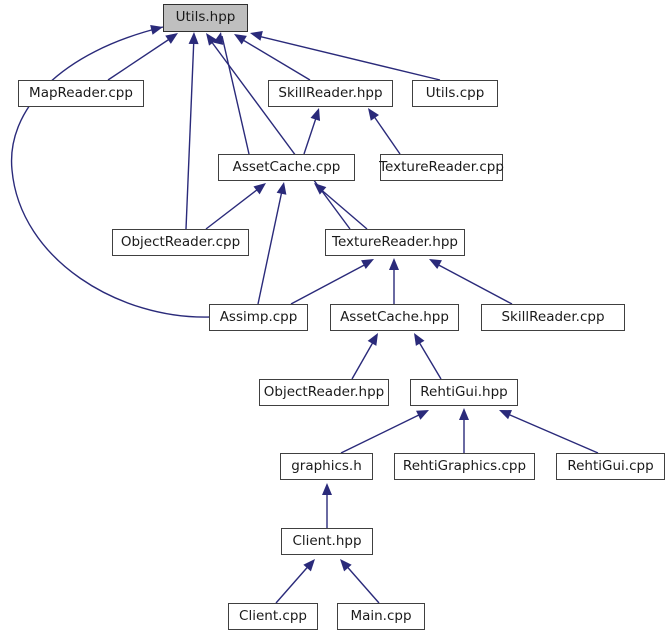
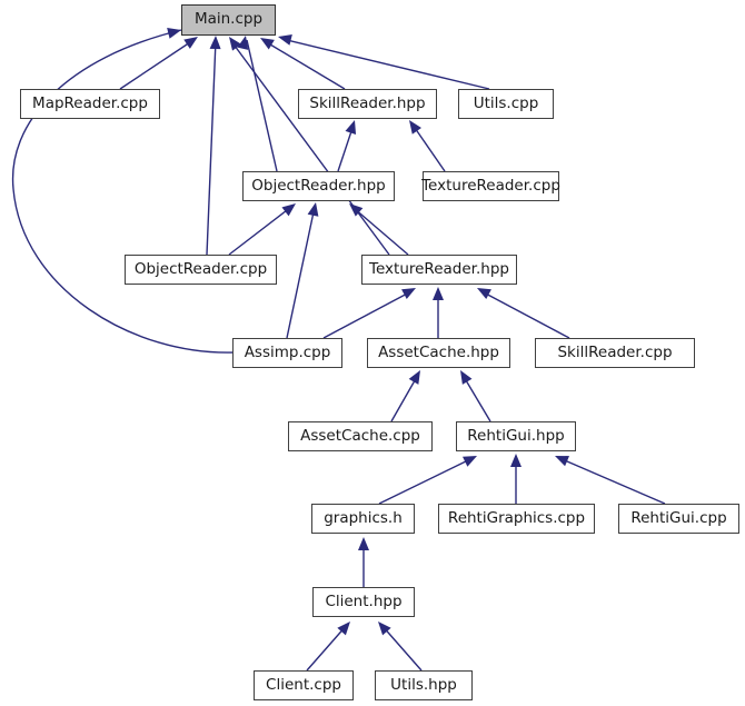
- Utils.hpp
+ Main.cpp
  MapReader.cpp
  SkillReader.hpp
  Utils.cpp
- AssetCache.cpp
+ ObjectReader.hpp
  TextureReader.cpp
  ObjectReader.cpp
  TextureReader.hpp
  Assimp.cpp
  AssetCache.hpp
  SkillReader.cpp
- ObjectReader.hpp
+ AssetCache.cpp
  RehtiGui.hpp
  graphics.h
  RehtiGraphics.cpp
  RehtiGui.cpp
  Client.hpp
  Client.cpp
- Main.cpp
+ Utils.hpp
